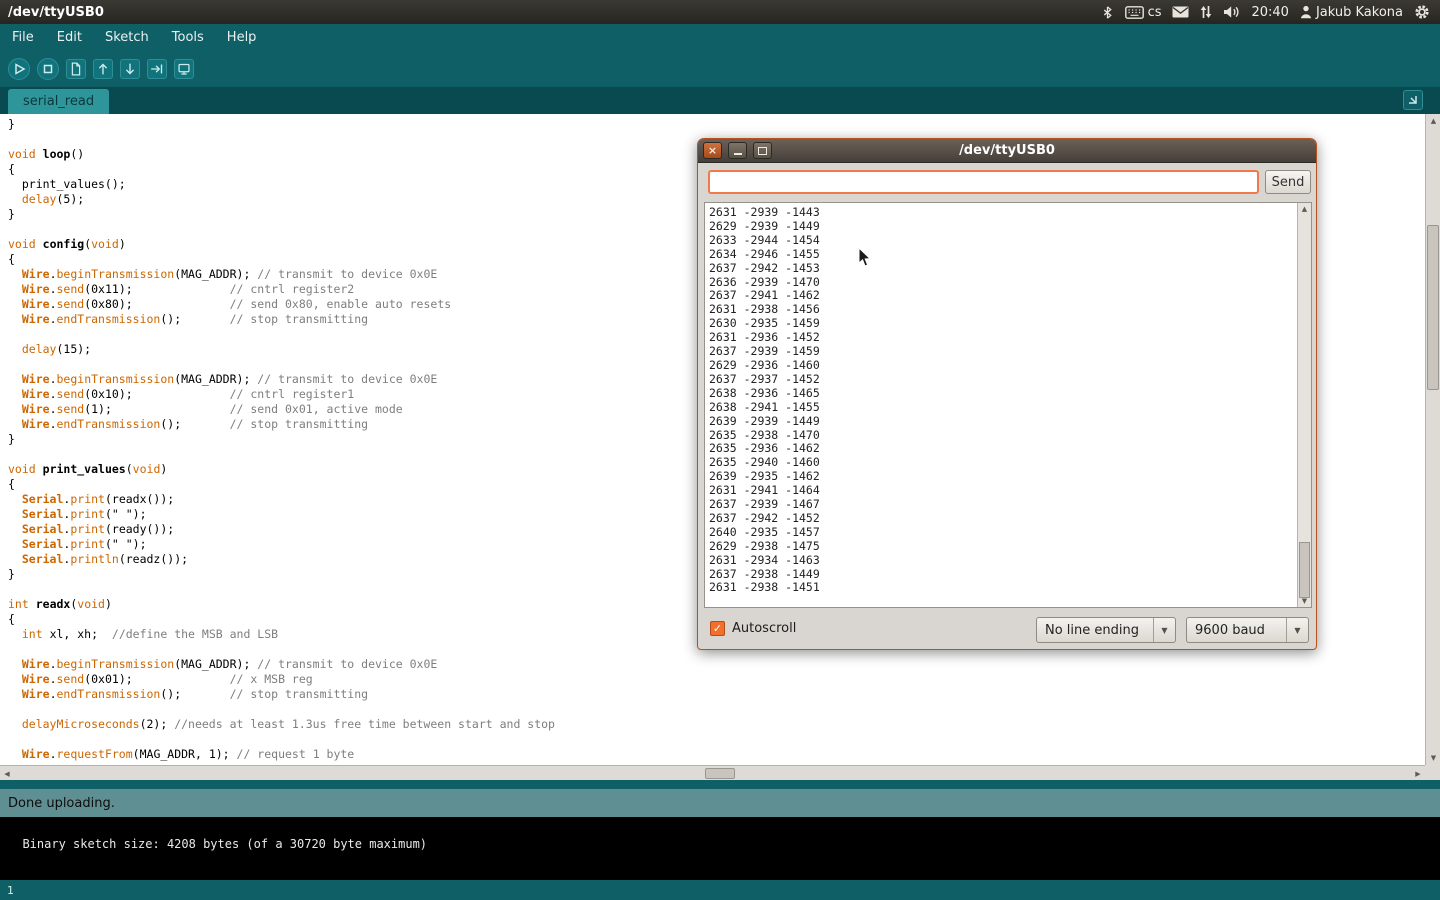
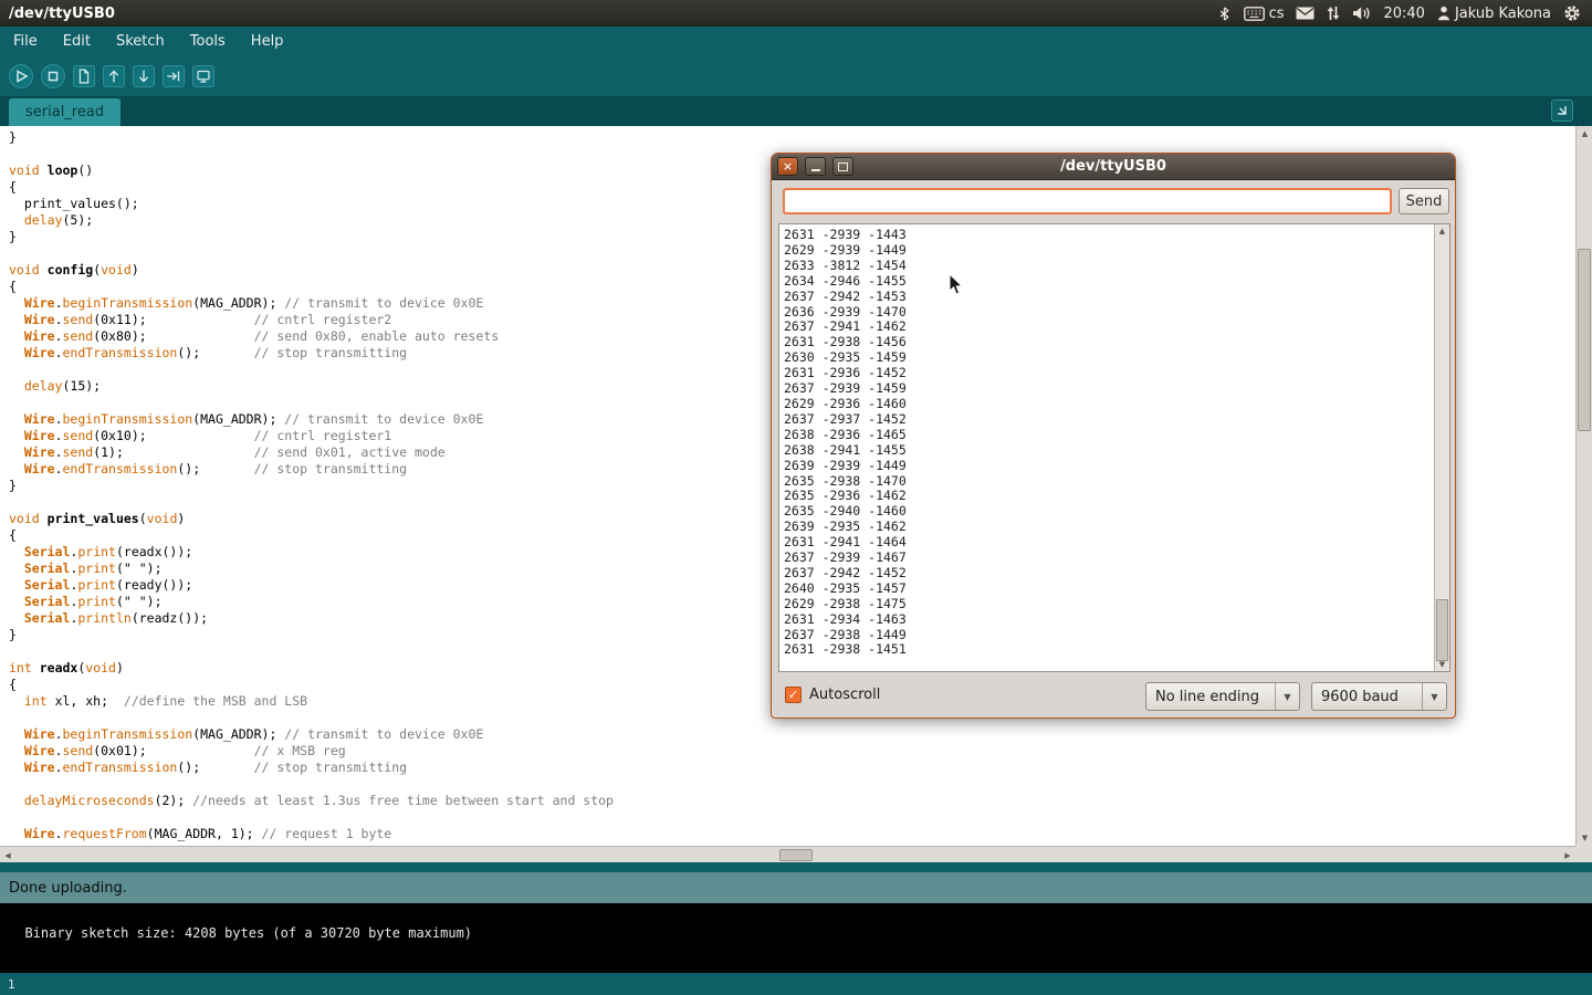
  /dev/ttyUSB0
  cs
  20:40
  Jakub Kakona
  File
  Edit
  Sketch
  Tools
  Help
  serial_read
  }
  void loop()
  {
  print_values();
  delay(5);
  }
  void config(void)
  {
  Wire.beginTransmission(MAG_ADDR); // transmit to device 0x0E
  Wire.send(0x11); // cntrl register2
  Wire.send(0x80); // send 0x80, enable auto resets
  Wire.endTransmission(); // stop transmitting
  delay(15);
  Wire.beginTransmission(MAG_ADDR); // transmit to device 0x0E
  Wire.send(0x10); // cntrl register1
  Wire.send(1); // send 0x01, active mode
  Wire.endTransmission(); // stop transmitting
  }
  void print_values(void)
  {
  Serial.print(readx());
  Serial.print(" ");
  Serial.print(ready());
  Serial.print(" ");
  Serial.println(readz());
  }
  int readx(void)
  {
  int xl, xh; //define the MSB and LSB
  Wire.beginTransmission(MAG_ADDR); // transmit to device 0x0E
  Wire.send(0x01); // x MSB reg
  Wire.endTransmission(); // stop transmitting
  delayMicroseconds(2); //needs at least 1.3us free time between start and stop
  Wire.requestFrom(MAG_ADDR, 1); // request 1 byte
  ▲
  ▼
  ◀
  ▶
  Done uploading.
  Binary sketch size: 4208 bytes (of a 30720 byte maximum)
  1
  ×
  /dev/ttyUSB0
  Send
  2631 -2939 -1443
  2629 -2939 -1449
- 2633 -2944 -1454
+ 2633 -3812 -1454
  2634 -2946 -1455
  2637 -2942 -1453
  2636 -2939 -1470
  2637 -2941 -1462
  2631 -2938 -1456
  2630 -2935 -1459
  2631 -2936 -1452
  2637 -2939 -1459
  2629 -2936 -1460
  2637 -2937 -1452
  2638 -2936 -1465
  2638 -2941 -1455
  2639 -2939 -1449
  2635 -2938 -1470
  2635 -2936 -1462
  2635 -2940 -1460
  2639 -2935 -1462
  2631 -2941 -1464
  2637 -2939 -1467
  2637 -2942 -1452
  2640 -2935 -1457
  2629 -2938 -1475
  2631 -2934 -1463
  2637 -2938 -1449
  2631 -2938 -1451
  ▲
  ▼
  ✓
  Autoscroll
  No line ending
  ▼
  9600 baud
  ▼
